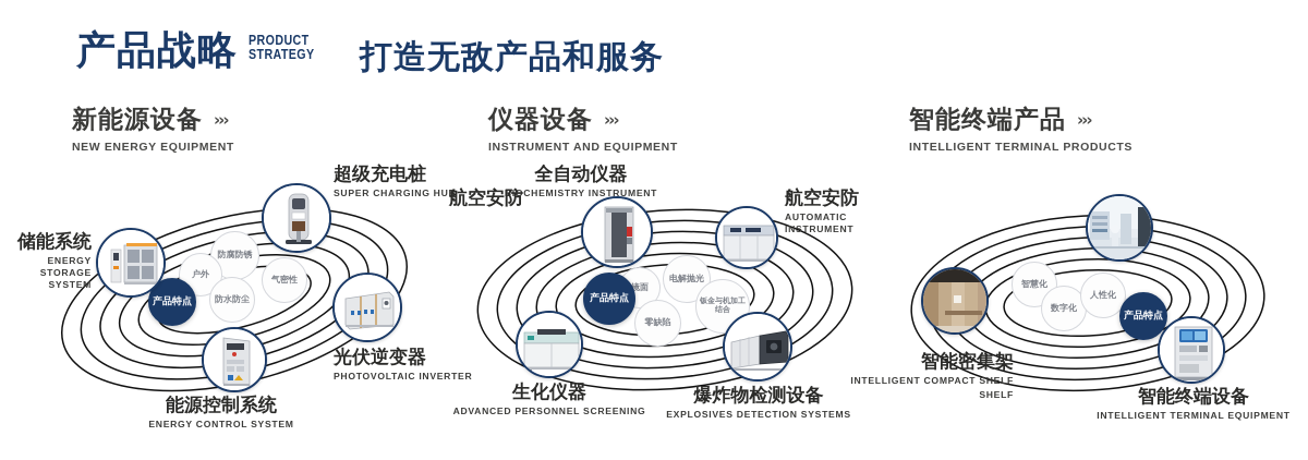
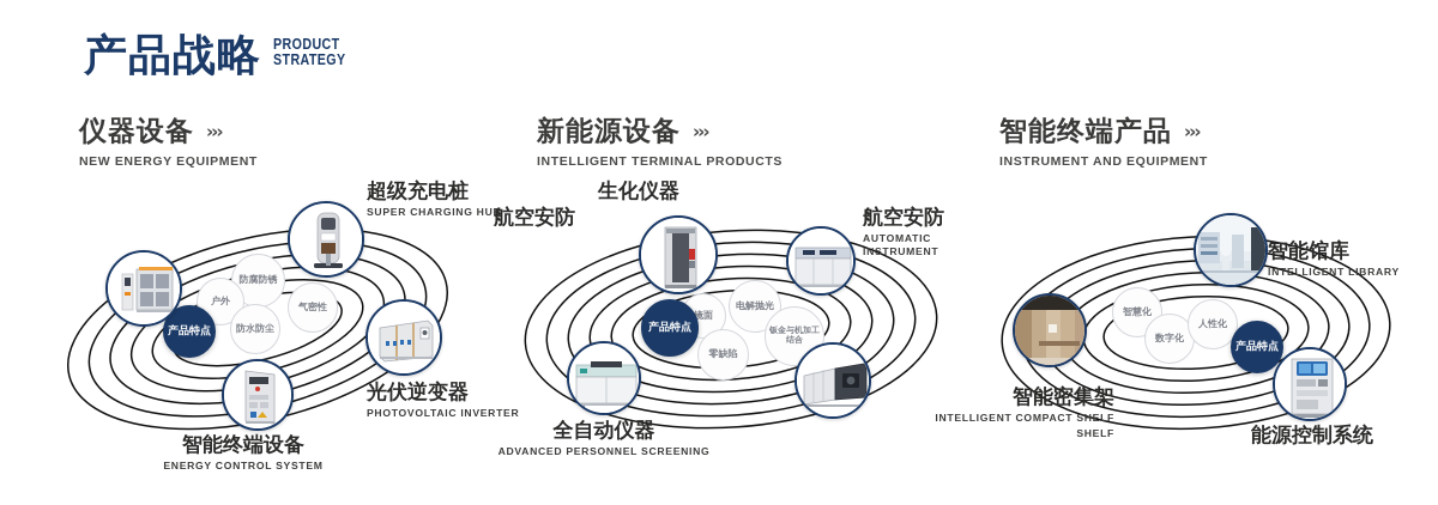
  产品战略
  PRODUCT
  STRATEGY
- 打造无敌产品和服务
- 新能源设备
+ 仪器设备
  ›››
  NEW ENERGY EQUIPMENT
- 仪器设备
+ 新能源设备
  ›››
- INSTRUMENT AND EQUIPMENT
+ INTELLIGENT TERMINAL PRODUCTS
  智能终端产品
  ›››
- INTELLIGENT TERMINAL PRODUCTS
+ INSTRUMENT AND EQUIPMENT
  防腐防锈
  户外
  防水防尘
  气密性
  产品特点
- 储能系统
- ENERGY STORAGE SYSTEM
  超级充电桩
  SUPER CHARGING HUB
  光伏逆变器
  PHOTOVOLTAIC INVERTER
- 能源控制系统
+ 智能终端设备
  ENERGY CONTROL SYSTEM
  镜面
  电解抛光
  钣金与机加工结合
  零缺陷
  产品特点
- 全自动仪器
+ 生化仪器
- BIOCHEMISTRY INSTRUMENT
  航空安防
  航空安防
  AUTOMATIC INSTRUMENT
- 生化仪器
+ 全自动仪器
  ADVANCED PERSONNEL SCREENING
- 爆炸物检测设备
- EXPLOSIVES DETECTION SYSTEMS
  智慧化
  数字化
  人性化
  产品特点
+ 智能馆库
+ INTELLIGENT LIBRARY
  智能密集架
  INTELLIGENT COMPACT SHELF
  SHELF
- 智能终端设备
+ 能源控制系统
- INTELLIGENT TERMINAL EQUIPMENT
